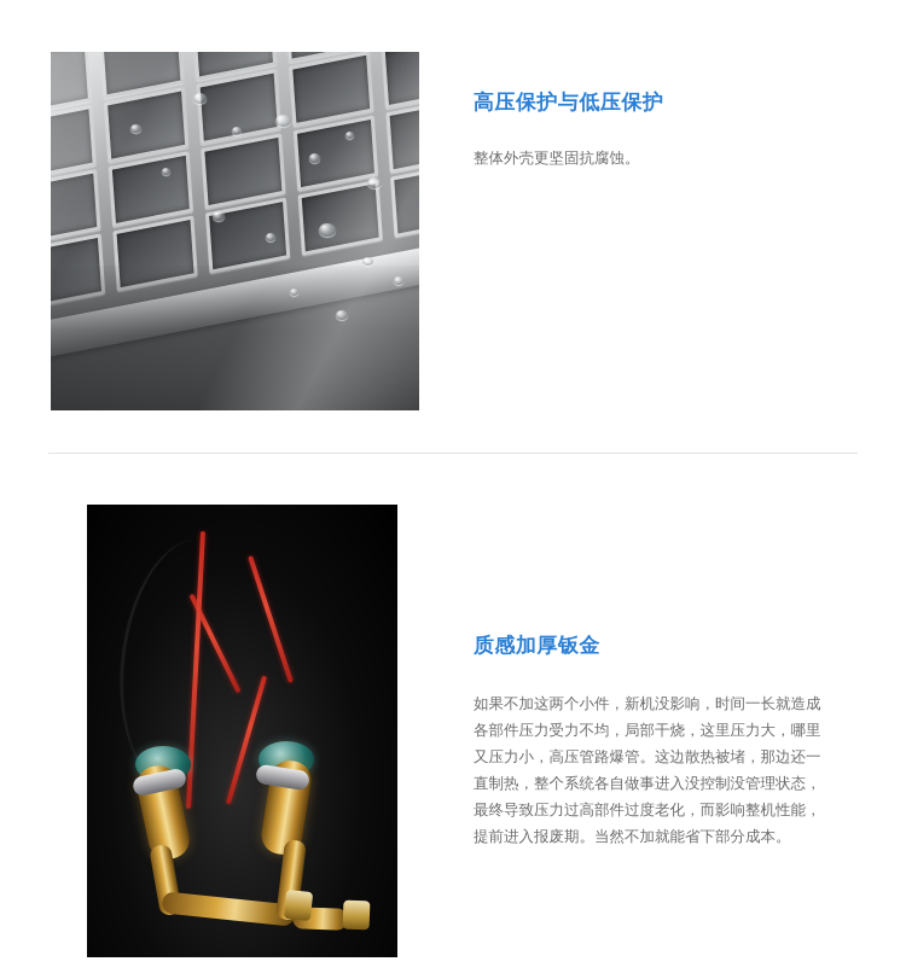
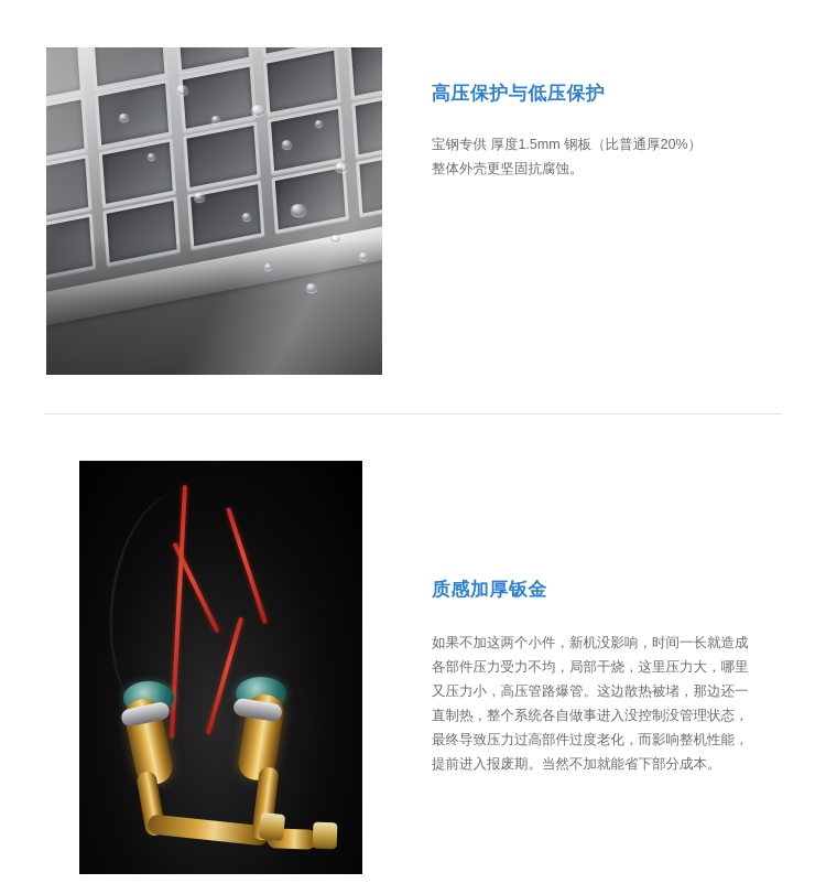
  高压保护与低压保护
+ 宝钢专供 厚度1.5mm 钢板（比普通厚20%）
  整体外壳更坚固抗腐蚀。
  质感加厚钣金
  如果不加这两个小件，新机没影响，时间一长就造成各部件压力受力不均，局部干烧，这里压力大，哪里又压力小，高压管路爆管。这边散热被堵，那边还一直制热，整个系统各自做事进入没控制没管理状态，最终导致压力过高部件过度老化，而影响整机性能，提前进入报废期。当然不加就能省下部分成本。
